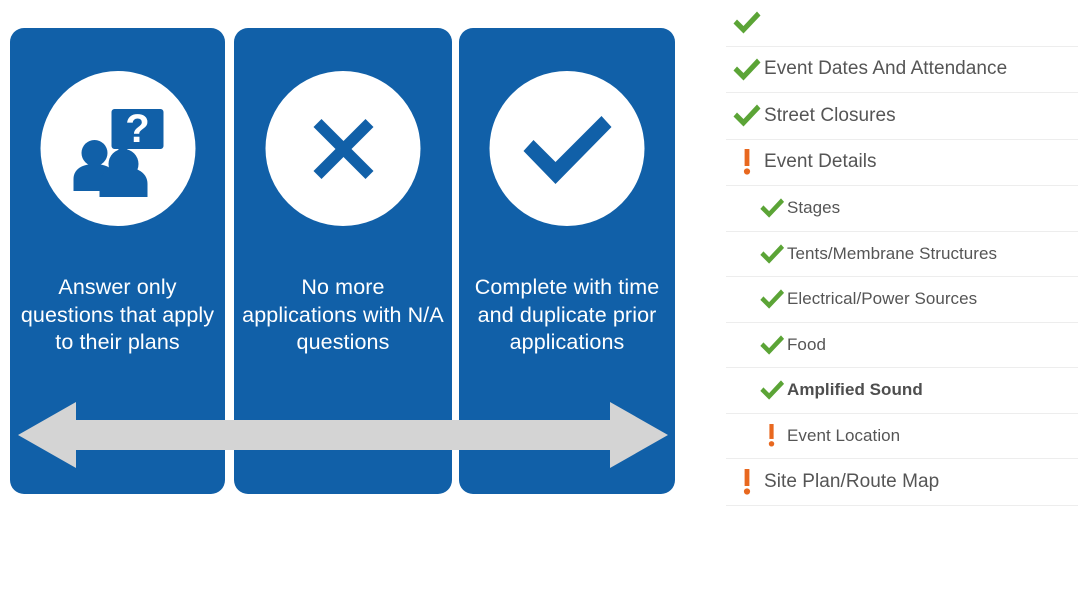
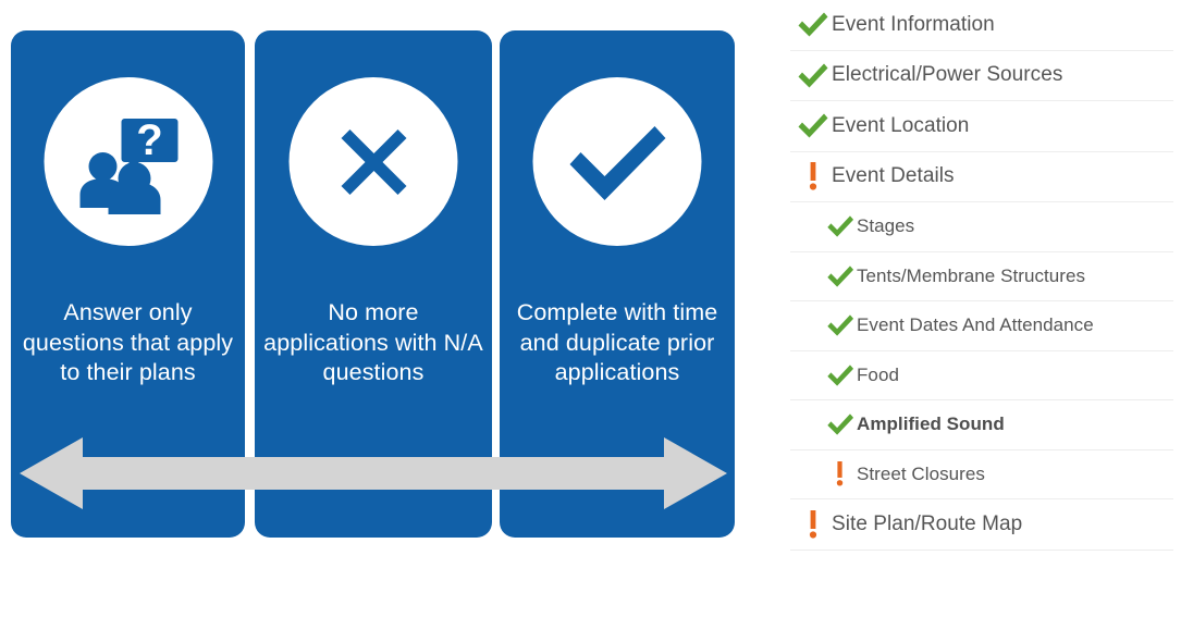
  ?
  Answer only questions that apply to their plans
  No more applications with N/A questions
  Complete with time and duplicate prior applications
+ Event Information
- Event Dates And Attendance
+ Electrical/Power Sources
- Street Closures
+ Event Location
  Event Details
  Stages
  Tents/Membrane Structures
- Electrical/Power Sources
+ Event Dates And Attendance
  Food
  Amplified Sound
- Event Location
+ Street Closures
  Site Plan/Route Map
